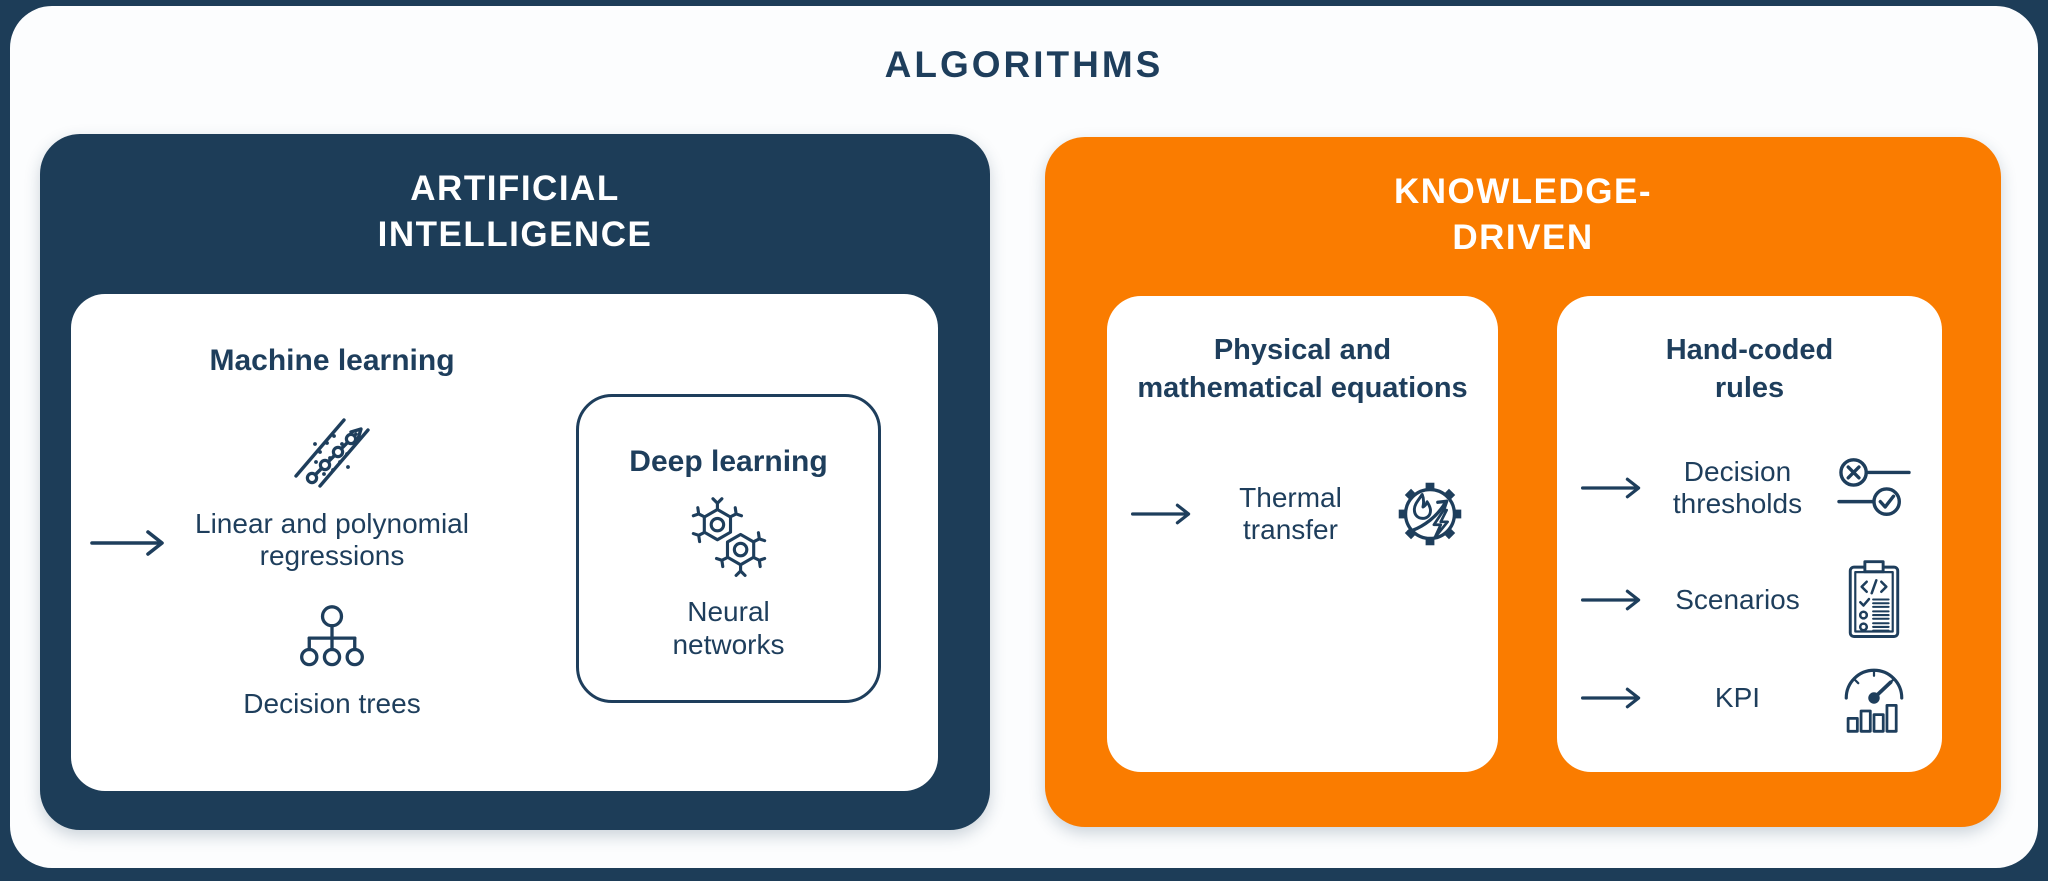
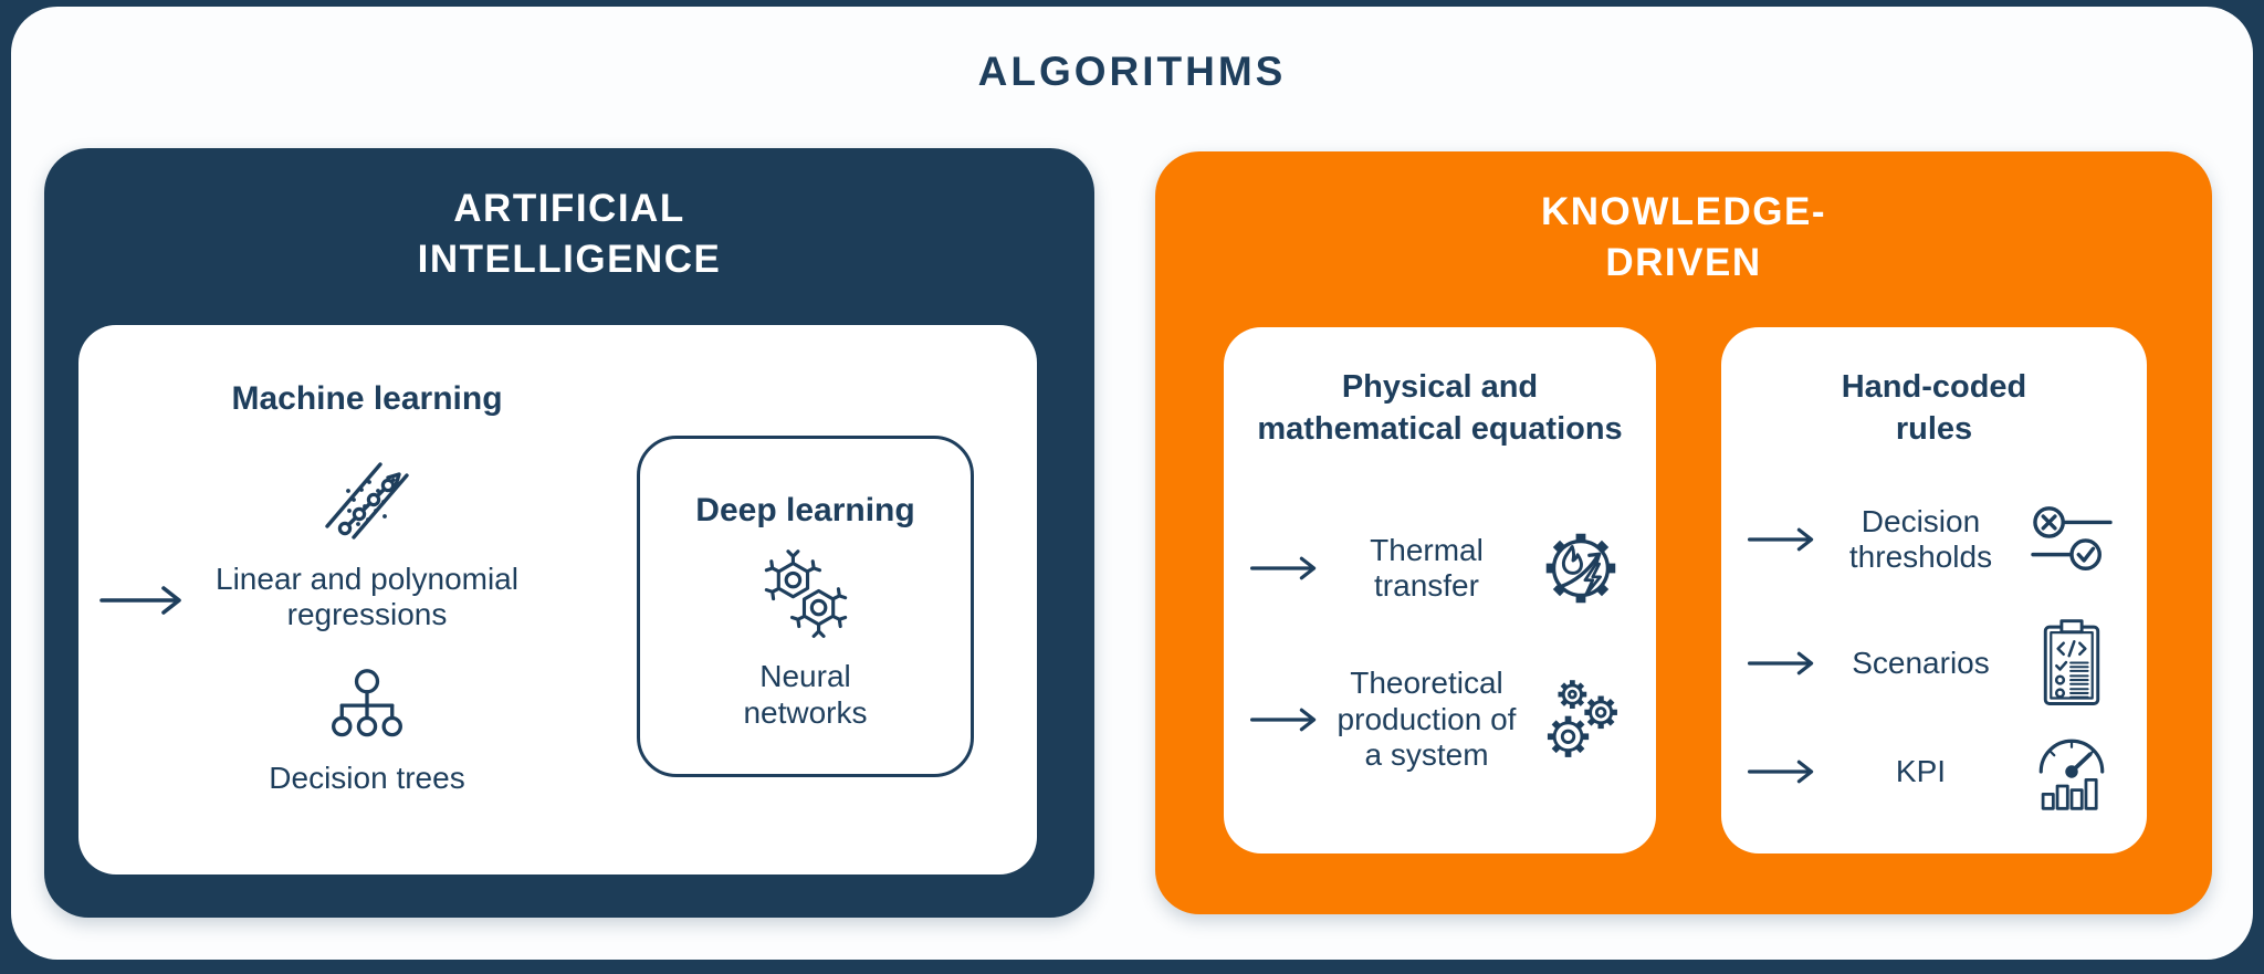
  ALGORITHMS
  ARTIFICIAL
  INTELLIGENCE
  Machine learning
  Linear and polynomial regressions
  Decision trees
  Deep learning
  Neural networks
  KNOWLEDGE-
  DRIVEN
  Physical and
  mathematical equations
  Thermal transfer
+ Theoretical production of a system
  Hand-coded
  rules
  Decision thresholds
  Scenarios
  KPI
